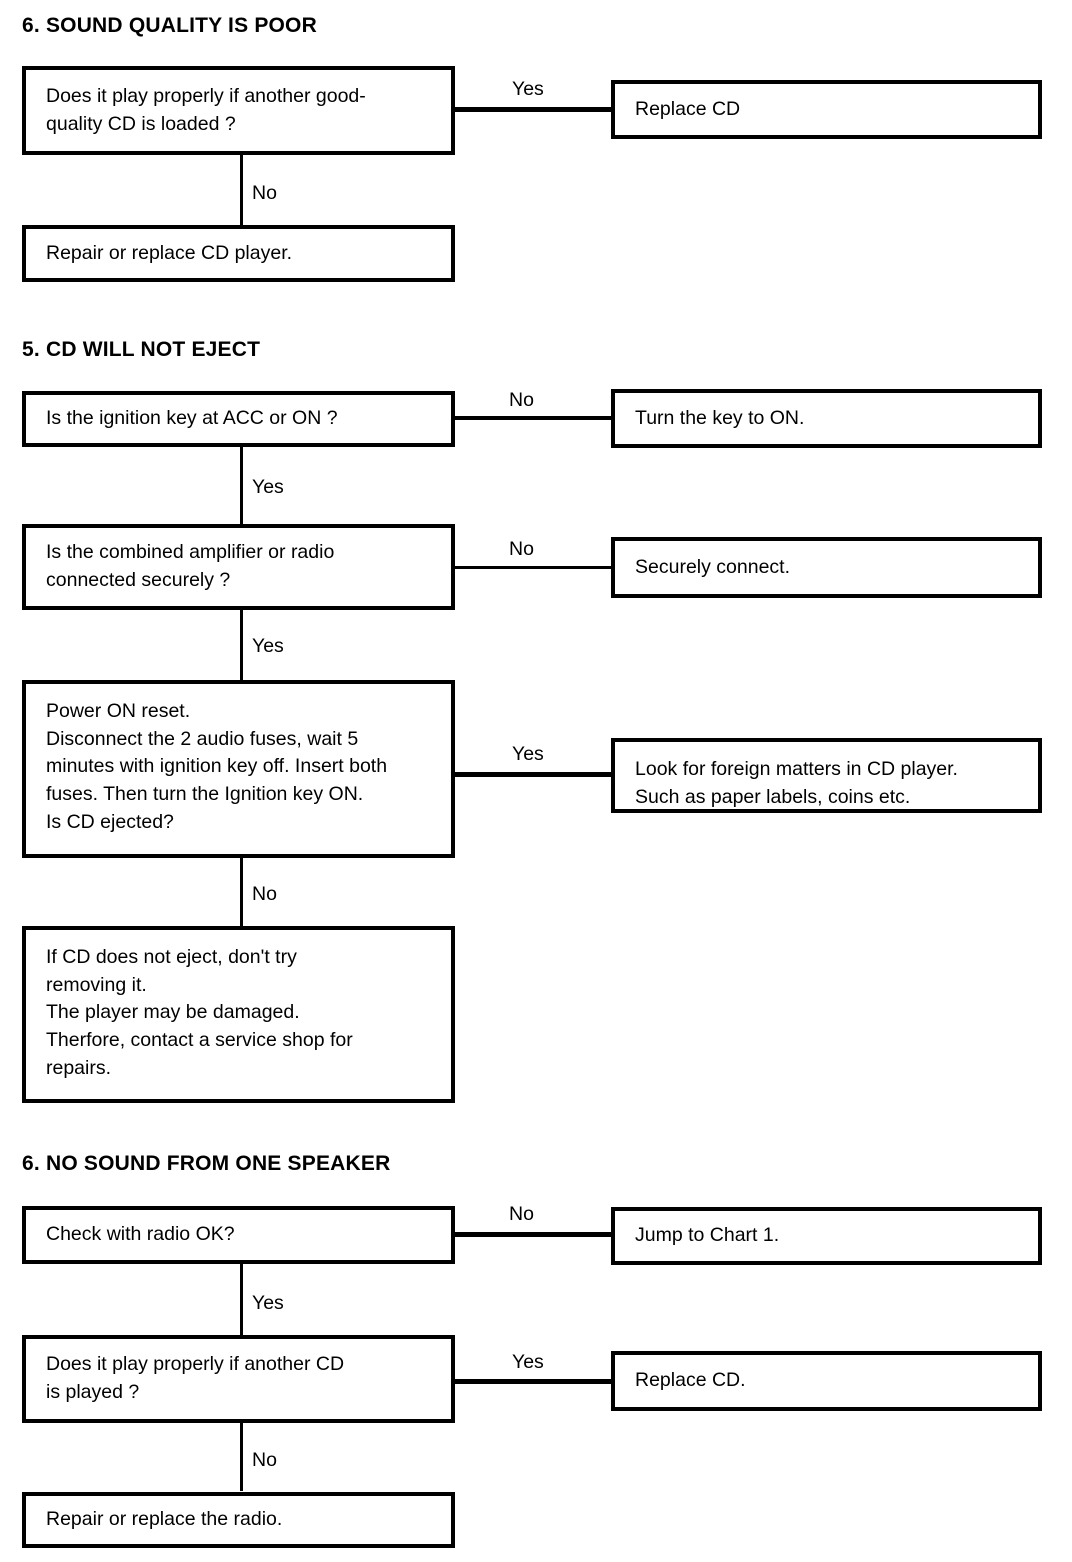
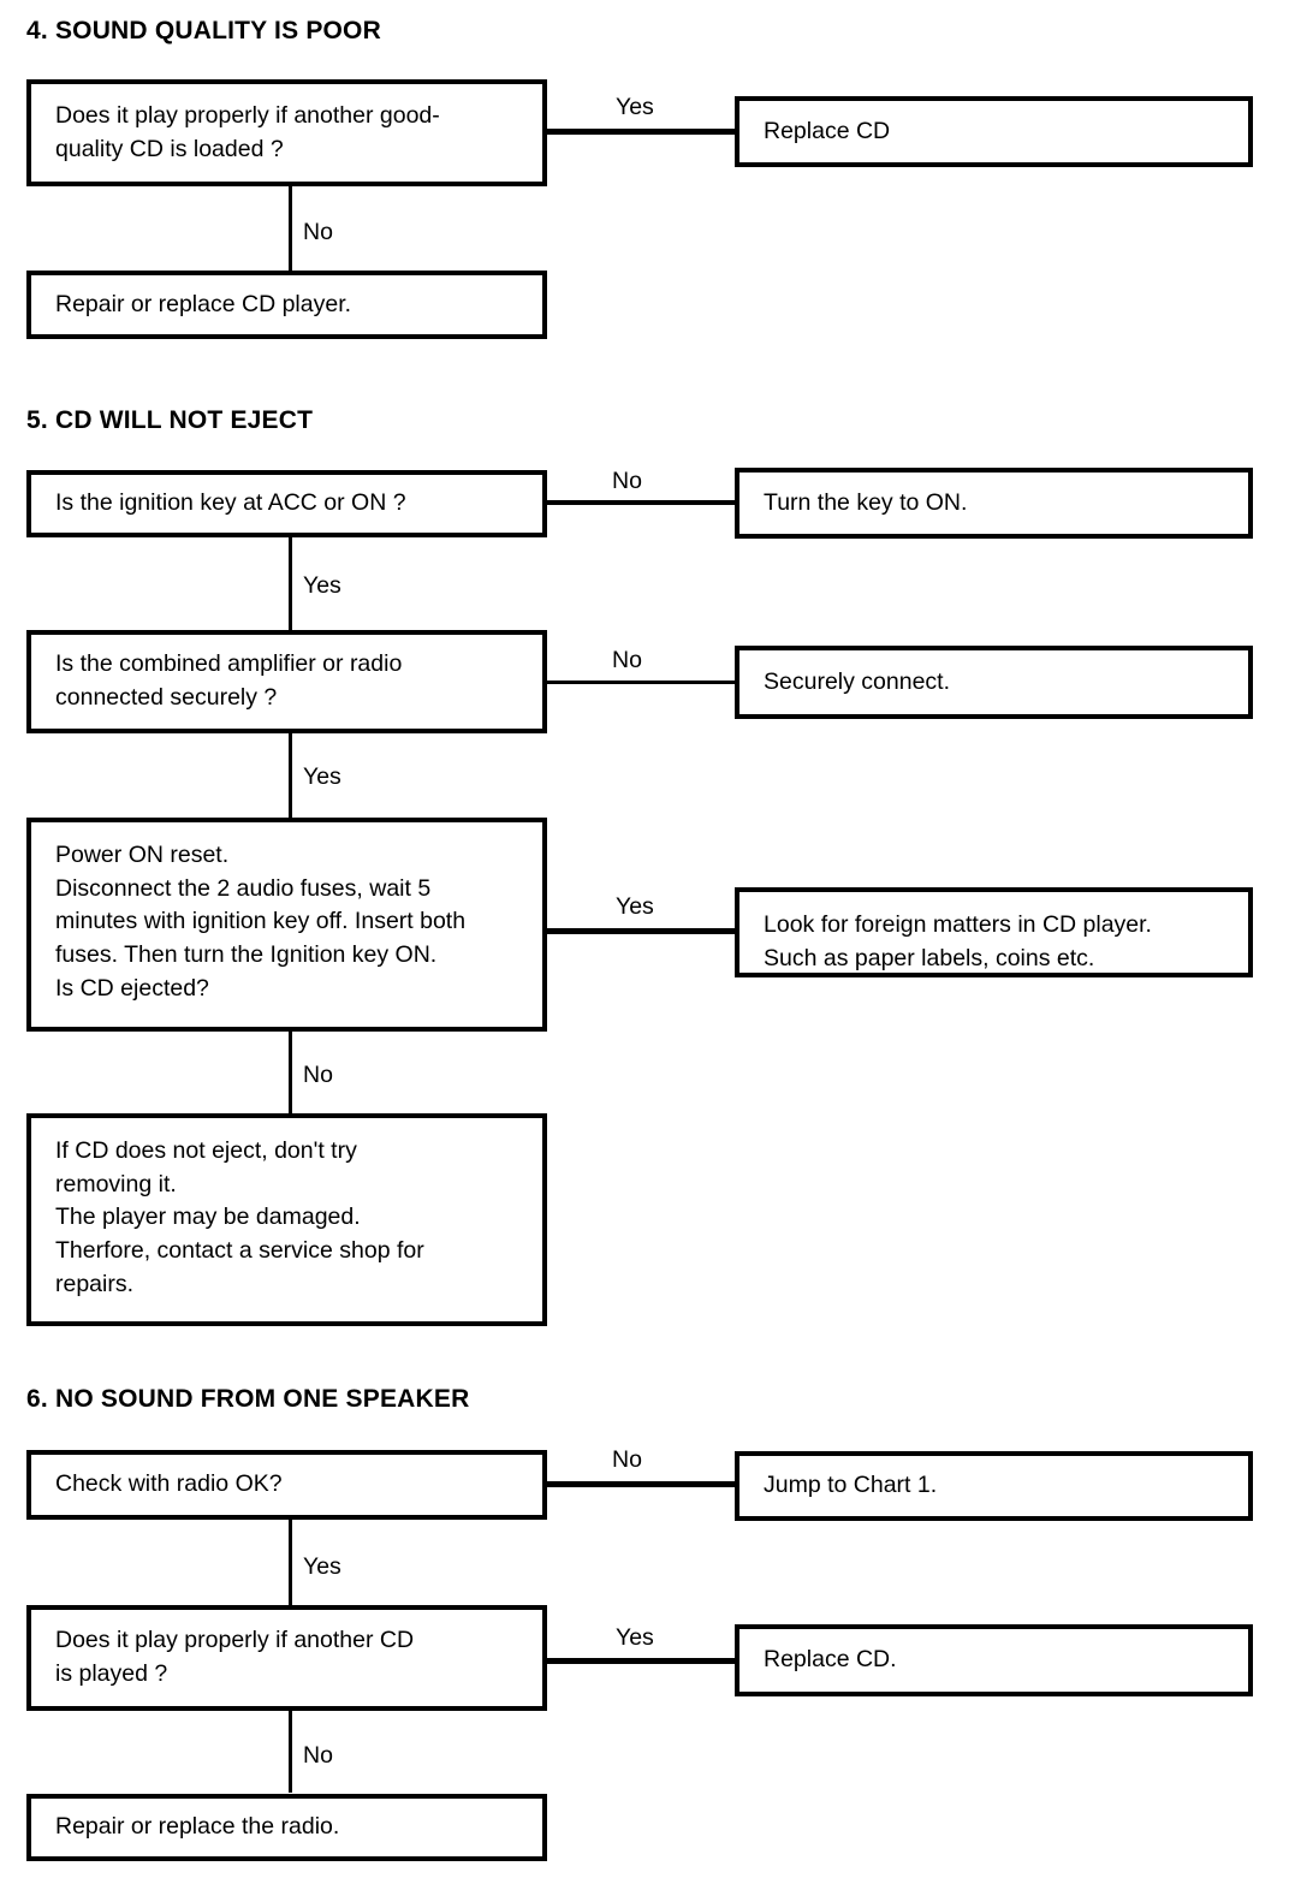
- 6. SOUND QUALITY IS POOR
+ 4. SOUND QUALITY IS POOR
  Does it play properly if another good-
  quality CD is loaded ?
  Yes
  Replace CD
  No
  Repair or replace CD player.
  5. CD WILL NOT EJECT
  Is the ignition key at ACC or ON ?
  No
  Turn the key to ON.
  Yes
  Is the combined amplifier or radio
  connected securely ?
  No
  Securely connect.
  Yes
  Power ON reset.
  Disconnect the 2 audio fuses, wait 5
  minutes with ignition key off. Insert both
  fuses. Then turn the Ignition key ON.
  Is CD ejected?
  Yes
  Look for foreign matters in CD player.
  Such as paper labels, coins etc.
  No
  If CD does not eject, don't try
  removing it.
  The player may be damaged.
  Therfore, contact a service shop for
  repairs.
  6. NO SOUND FROM ONE SPEAKER
  Check with radio OK?
  No
  Jump to Chart 1.
  Yes
  Does it play properly if another CD
  is played ?
  Yes
  Replace CD.
  No
  Repair or replace the radio.
